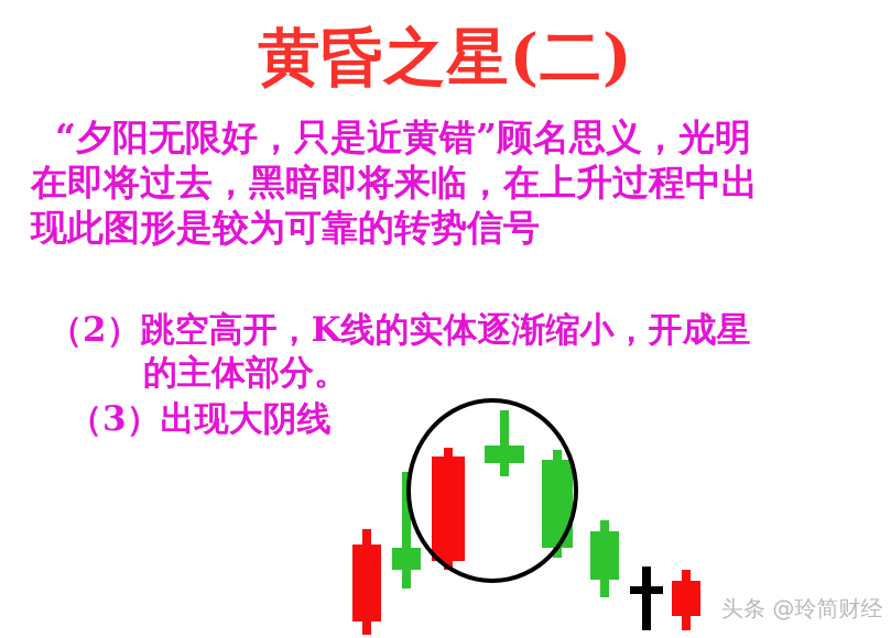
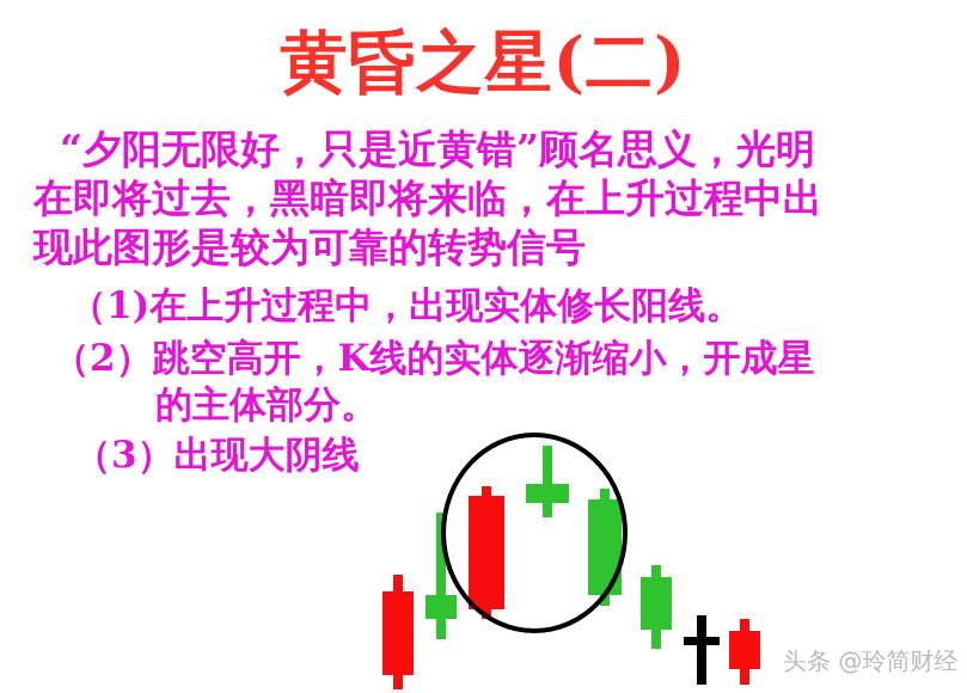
  黄昏之星(二)
  “夕阳无限好，只是近黄错”顾名思义，光明
  在即将过去，黑暗即将来临，在上升过程中出
  现此图形是较为可靠的转势信号
+ （1)在上升过程中，出现实体修长阳线。
  （2）跳空高开，K线的实体逐渐缩小，开成星
  的主体部分。
  （3）出现大阴线
  头条 @玲简财经
